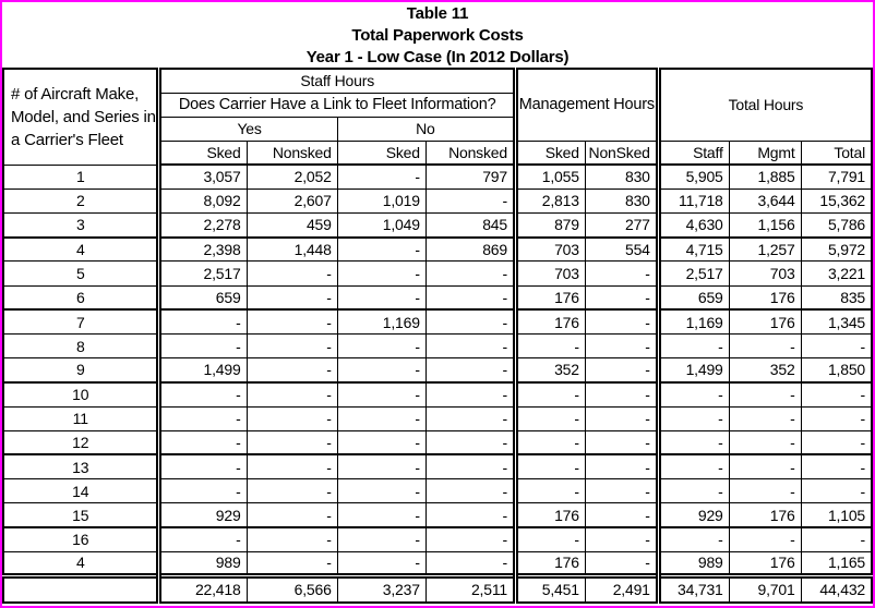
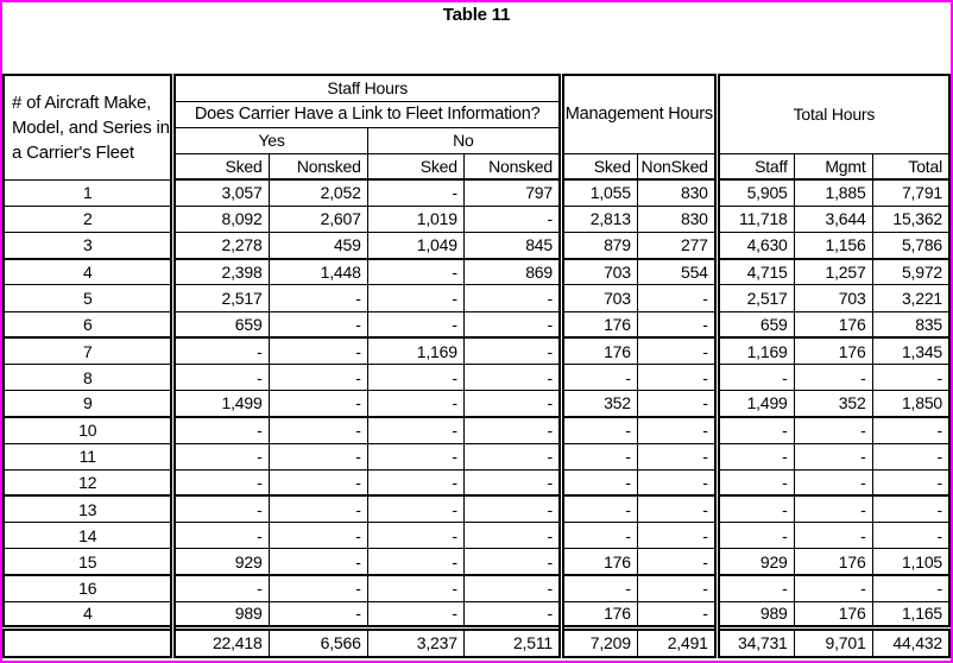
  Table 11
- Total Paperwork Costs
- Year 1 - Low Case (In 2012 Dollars)
  # of Aircraft Make, Model, and Series in a Carrier's Fleet	Staff Hours	Management Hours	Total Hours
  Does Carrier Have a Link to Fleet Information?
  Yes	No
  Sked	Nonsked	Sked	Nonsked	Sked	NonSked	Staff	Mgmt	Total
  1	3,057	2,052	-	797	1,055	830	5,905	1,885	7,791
  2	8,092	2,607	1,019	-	2,813	830	11,718	3,644	15,362
  3	2,278	459	1,049	845	879	277	4,630	1,156	5,786
  4	2,398	1,448	-	869	703	554	4,715	1,257	5,972
  5	2,517	-	-	-	703	-	2,517	703	3,221
  6	659	-	-	-	176	-	659	176	835
  7	-	-	1,169	-	176	-	1,169	176	1,345
  8	-	-	-	-	-	-	-	-	-
  9	1,499	-	-	-	352	-	1,499	352	1,850
  10	-	-	-	-	-	-	-	-	-
  11	-	-	-	-	-	-	-	-	-
  12	-	-	-	-	-	-	-	-	-
  13	-	-	-	-	-	-	-	-	-
  14	-	-	-	-	-	-	-	-	-
  15	929	-	-	-	176	-	929	176	1,105
  16	-	-	-	-	-	-	-	-	-
  4	989	-	-	-	176	-	989	176	1,165
- 	22,418	6,566	3,237	2,511	5,451	2,491	34,731	9,701	44,432
+ 	22,418	6,566	3,237	2,511	7,209	2,491	34,731	9,701	44,432
